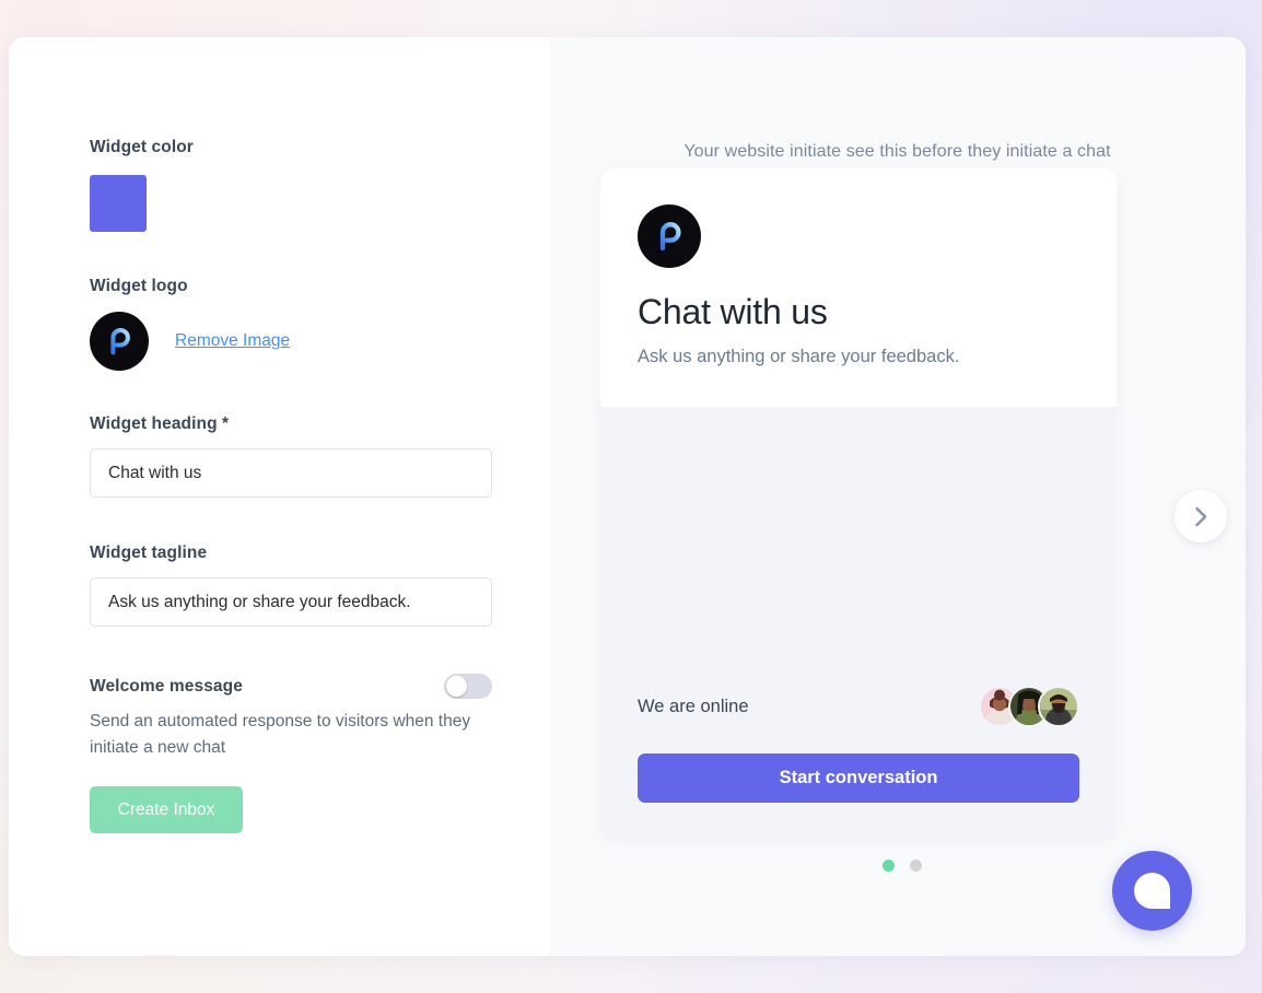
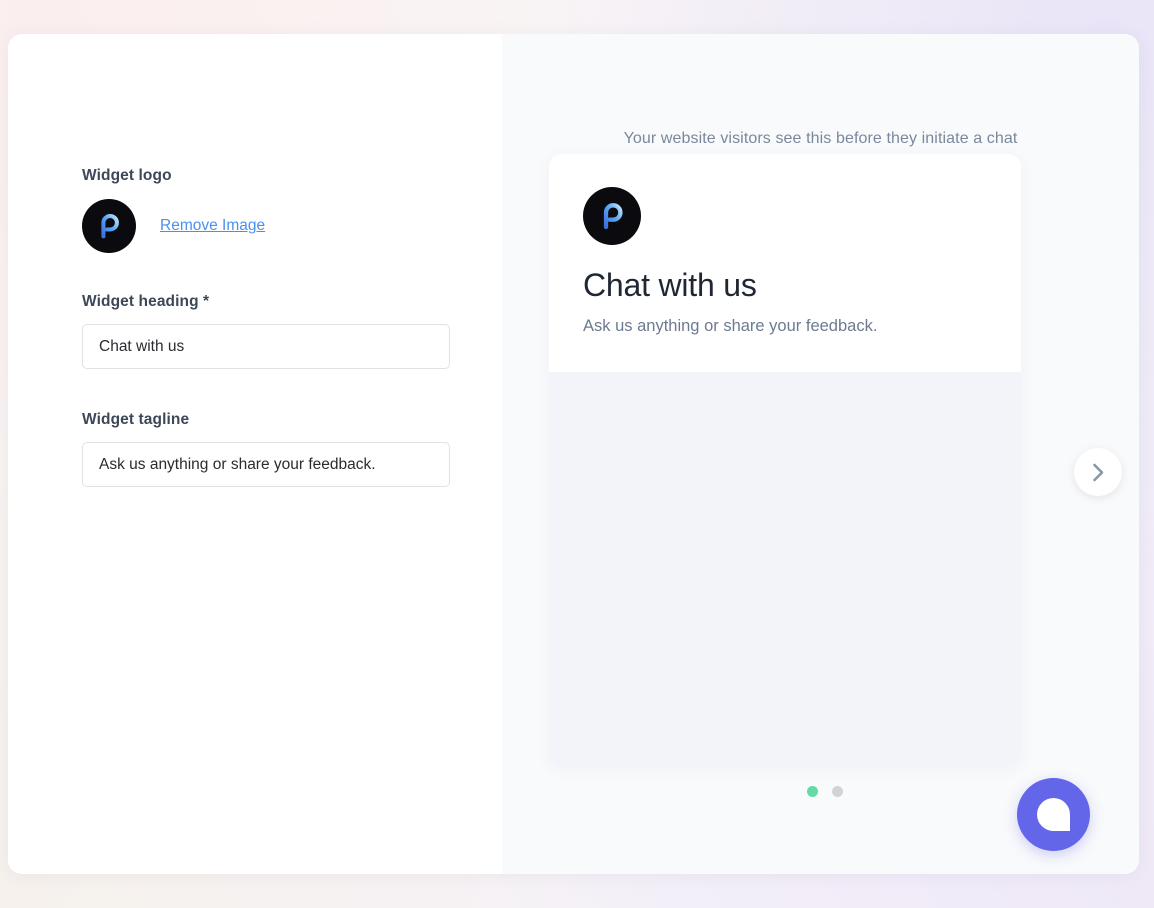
- Widget color
  Widget logo
  Remove Image
  Widget heading *
  Chat with us
  Widget tagline
  Ask us anything or share your feedback.
- Welcome message
- Send an automated response to visitors when they initiate a new chat
- Create Inbox
- Your website initiate see this before they initiate a chat
+ Your website visitors see this before they initiate a chat
  Chat with us
  Ask us anything or share your feedback.
- We are online
- Start conversation
